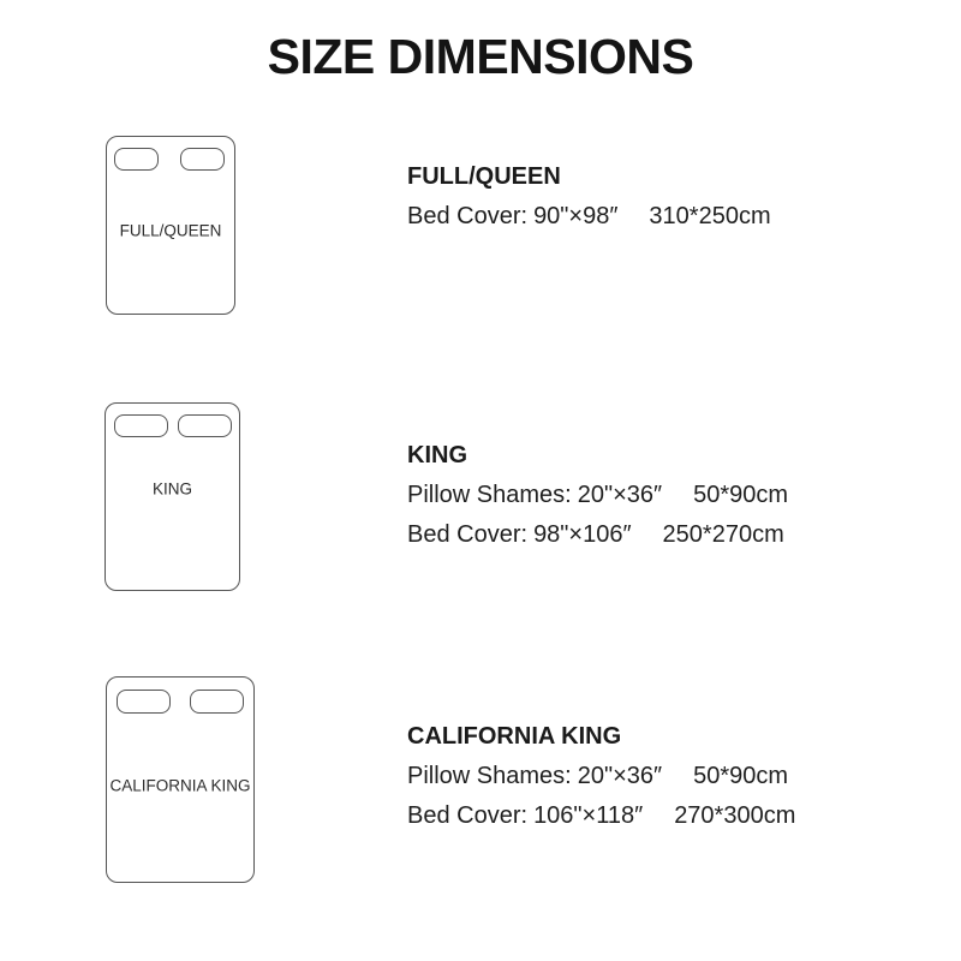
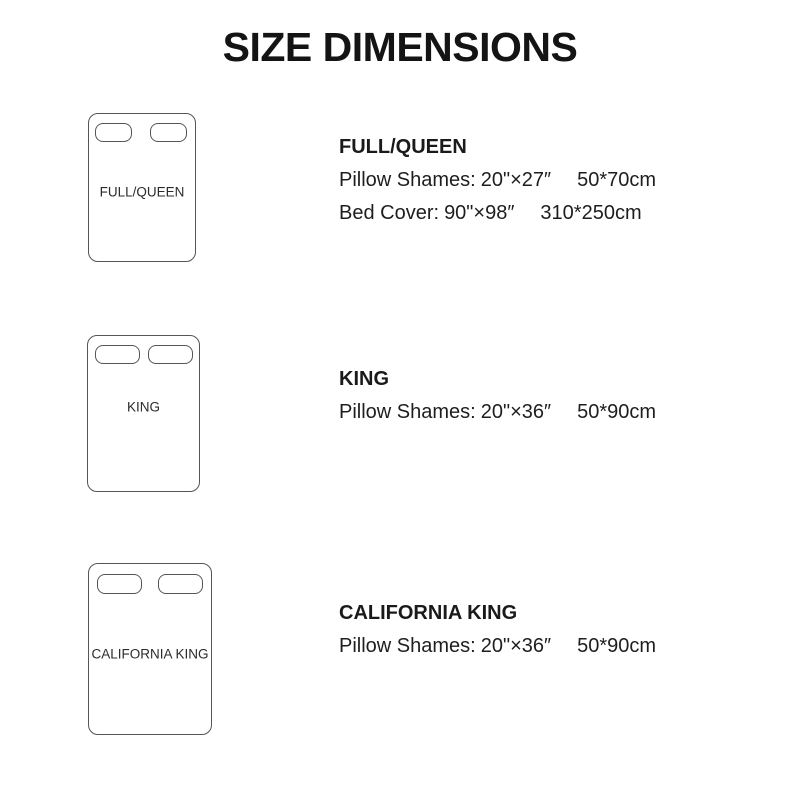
  SIZE DIMENSIONS
  FULL/QUEEN
  FULL/QUEEN
+ Pillow Shames: 20"×27″ 50*70cm
  Bed Cover: 90"×98″ 310*250cm
  KING
  KING
  Pillow Shames: 20"×36″ 50*90cm
- Bed Cover: 98"×106″ 250*270cm
  CALIFORNIA KING
  CALIFORNIA KING
  Pillow Shames: 20"×36″ 50*90cm
- Bed Cover: 106"×118″ 270*300cm
